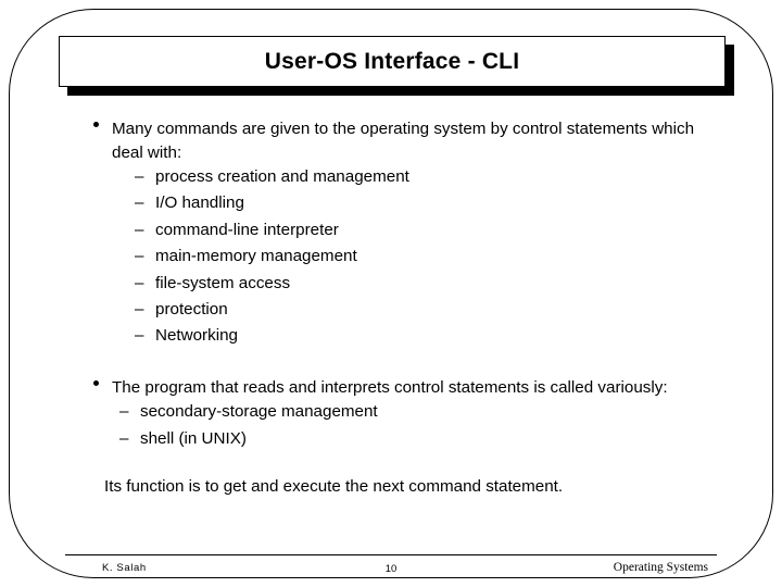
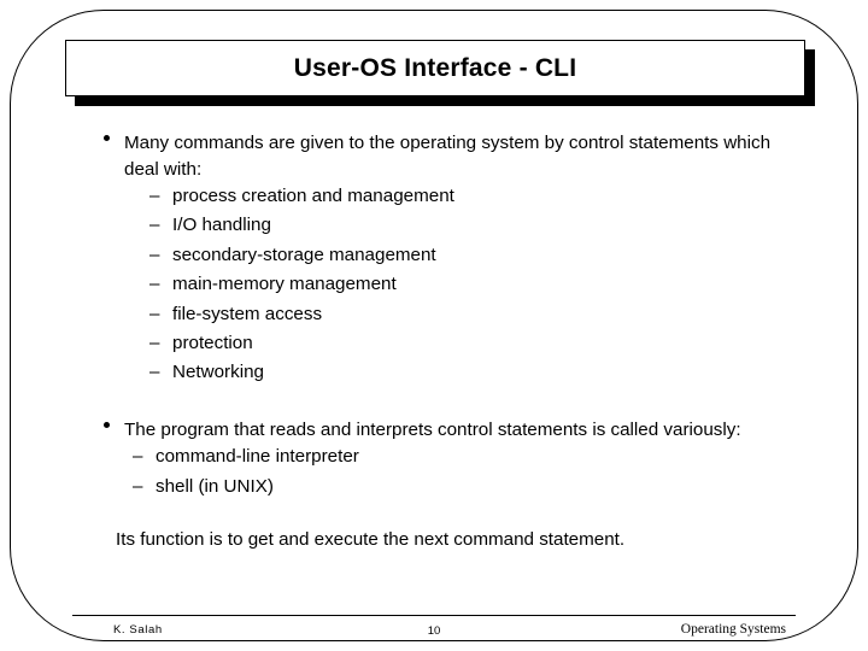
  User-OS Interface - CLI
  Many commands are given to the operating system by control statements which deal with:
  –
  process creation and management
  –
  I/O handling
  –
- command-line interpreter
+ secondary-storage management
  –
  main-memory management
  –
  file-system access
  –
  protection
  –
  Networking
  The program that reads and interprets control statements is called variously:
  –
- secondary-storage management
+ command-line interpreter
  –
  shell (in UNIX)
  Its function is to get and execute the next command statement.
  K. Salah
  10
  Operating Systems
